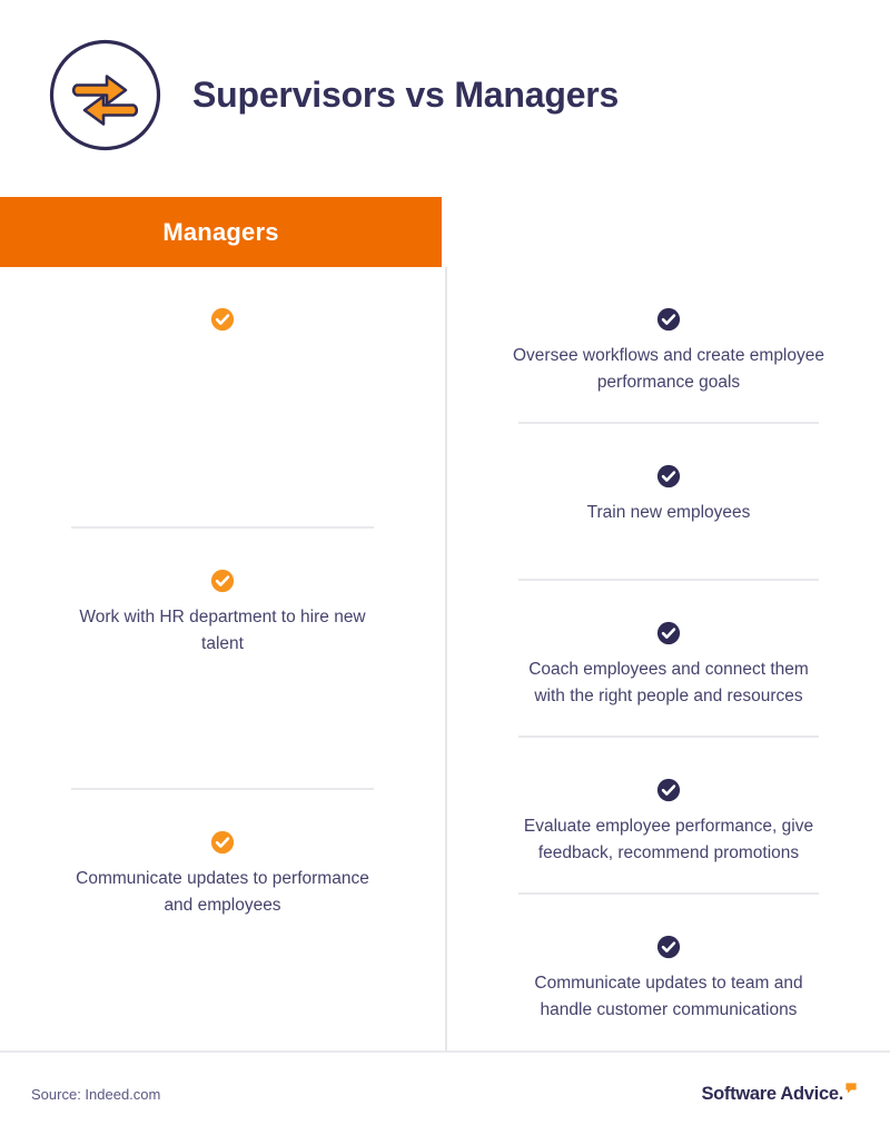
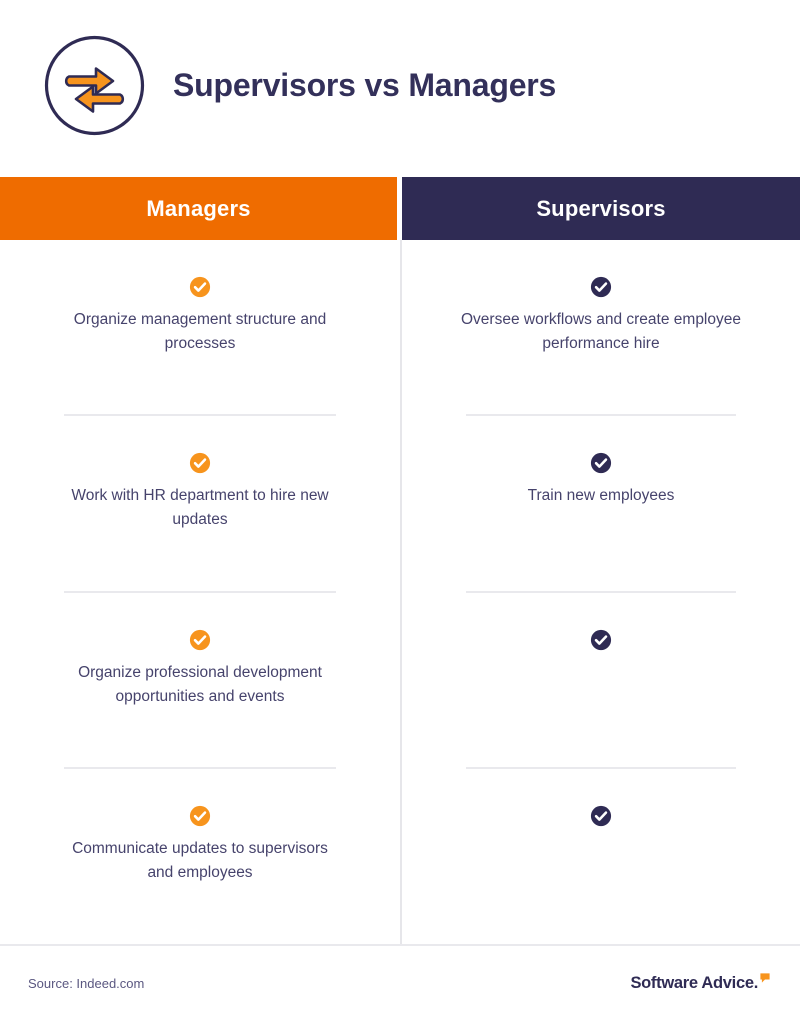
  Supervisors vs Managers
  Managers
+ Supervisors
+ Organize management structure and processes
- Work with HR department to hire new talent
+ Work with HR department to hire new updates
+ Organize professional development opportunities and events
- Communicate updates to performance and employees
+ Communicate updates to supervisors and employees
- Oversee workflows and create employee performance goals
+ Oversee workflows and create employee performance hire
  Train new employees
- Coach employees and connect them with the right people and resources
- Evaluate employee performance, give feedback, recommend promotions
- Communicate updates to team and handle customer communications
  Source: Indeed.com
  Software Advice.
